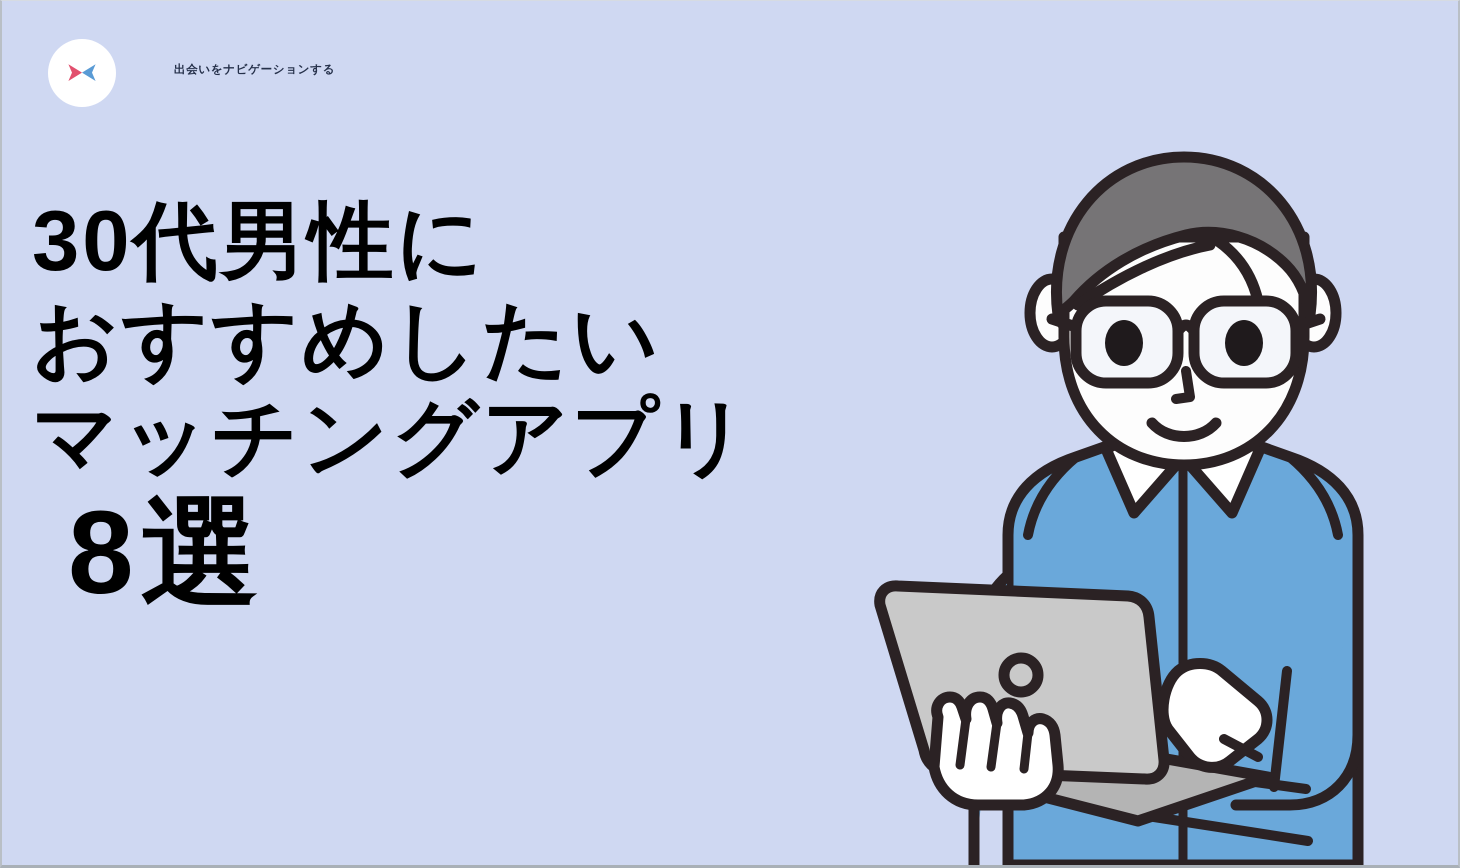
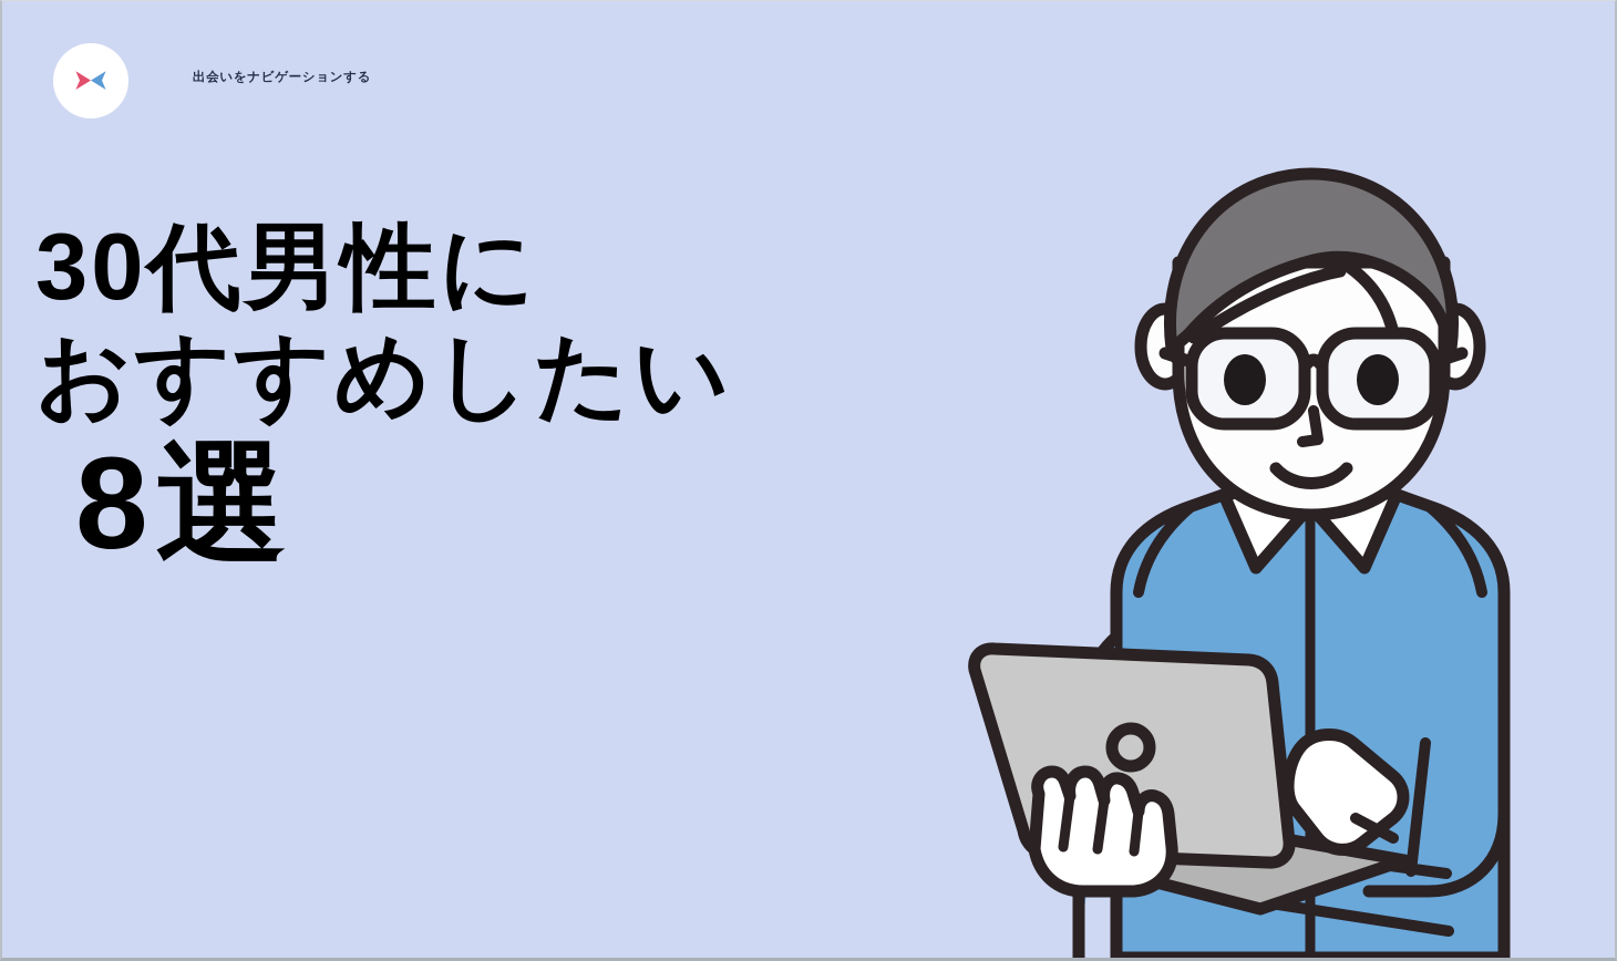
  出会いをナビゲーションする
  30代男性に
  おすすめしたい
- マッチングアプリ
  8選
